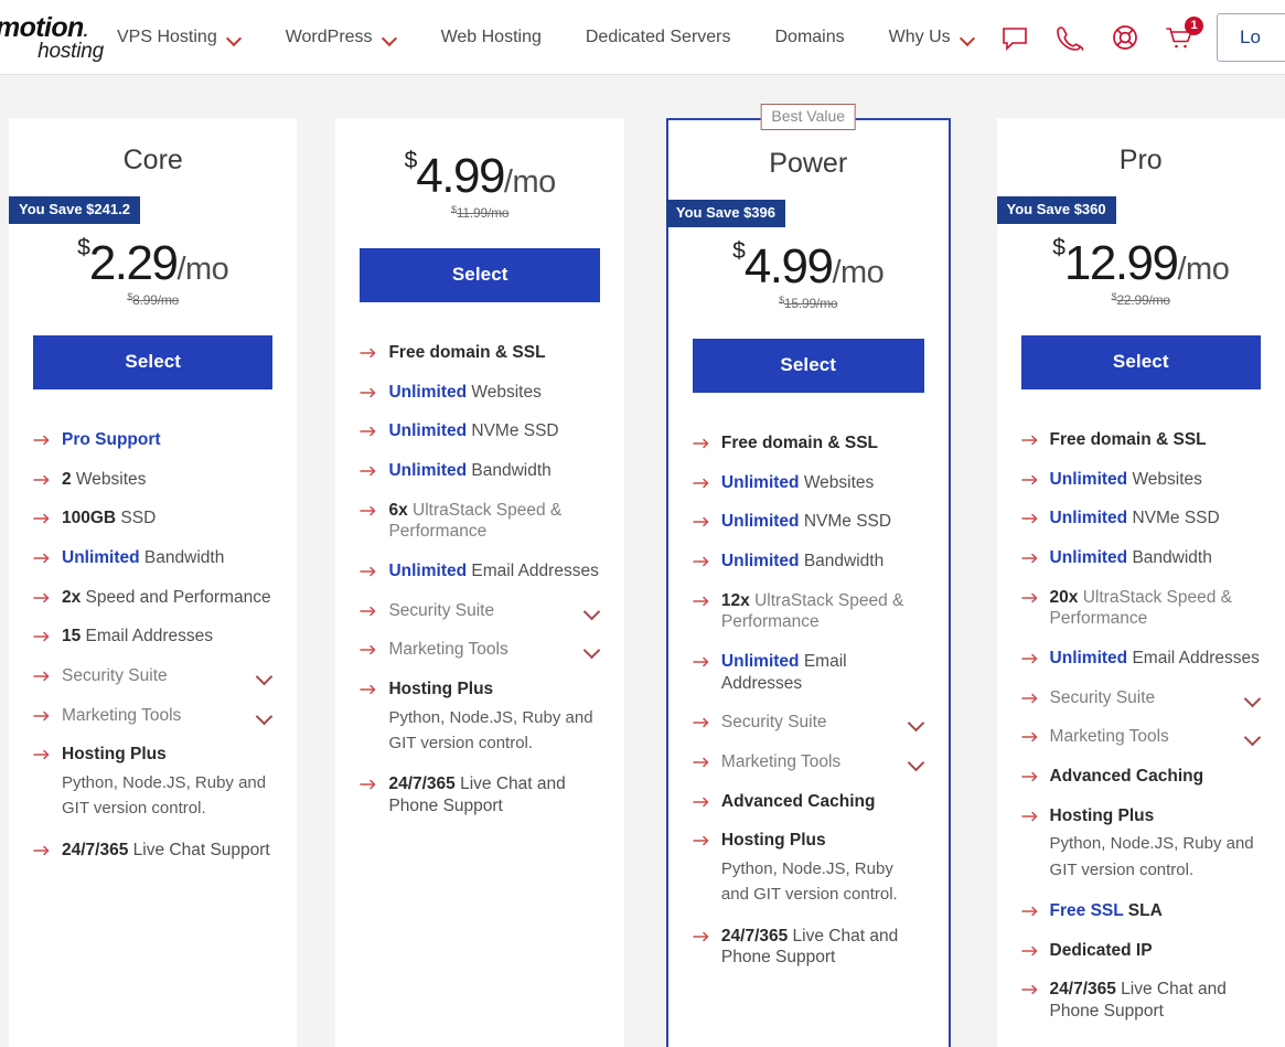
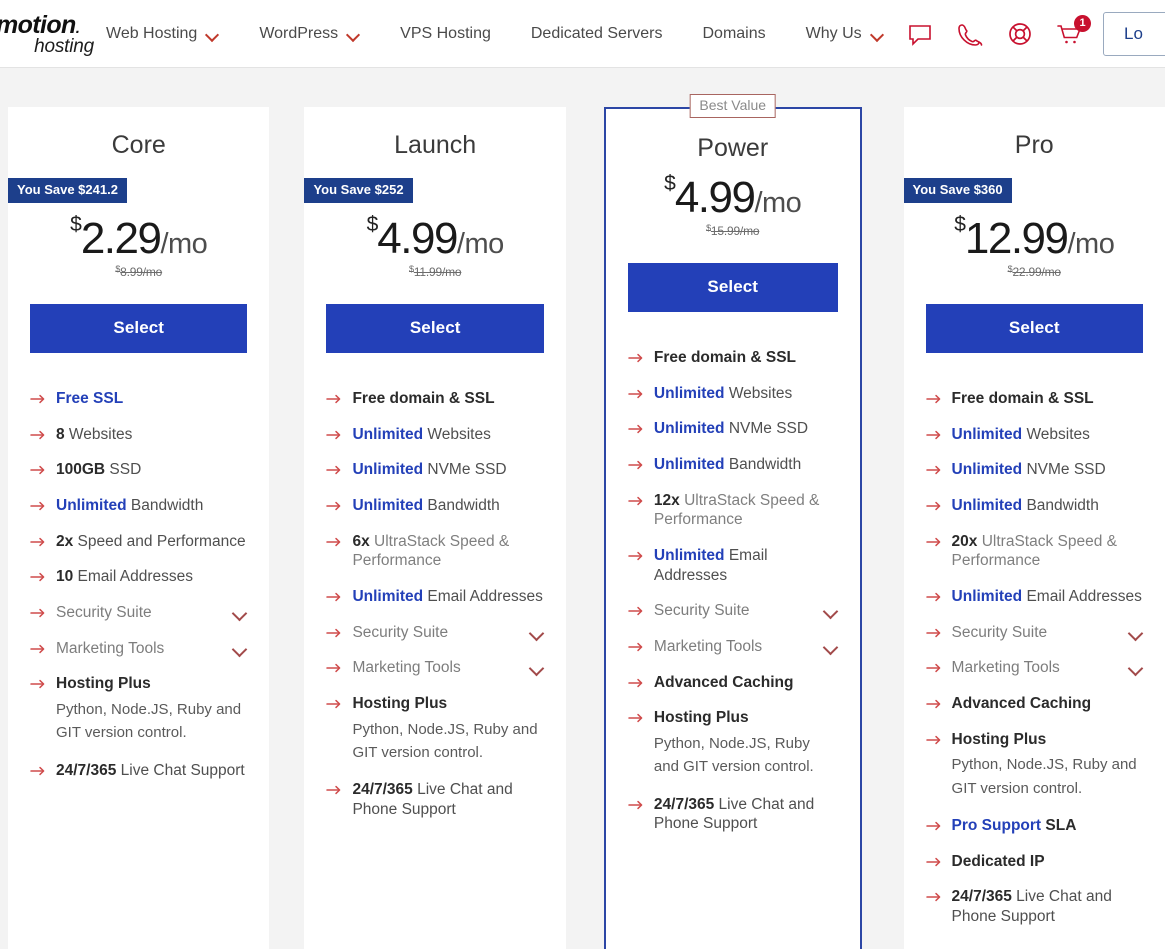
  motion.
  hosting
- VPS Hosting
+ Web Hosting
  WordPress
- Web Hosting
+ VPS Hosting
  Dedicated Servers
  Domains
  Why Us
  1
  Lo
  Core
  You Save $241.2
  $2.29/mo
  $8.99/mo
  Select
- Pro Support
+ Free SSL
- 2 Websites
+ 8 Websites
  100GB SSD
  Unlimited Bandwidth
  2x Speed and Performance
- 15 Email Addresses
+ 10 Email Addresses
  Security Suite
  Marketing Tools
  Hosting Plus
  Python, Node.JS, Ruby and GIT version control.
  24/7/365 Live Chat Support
+ Launch
+ You Save $252
  $4.99/mo
  $11.99/mo
  Select
  Free domain & SSL
  Unlimited Websites
  Unlimited NVMe SSD
  Unlimited Bandwidth
  6x UltraStack Speed & Performance
  Unlimited Email Addresses
  Security Suite
  Marketing Tools
  Hosting Plus
  Python, Node.JS, Ruby and GIT version control.
  24/7/365 Live Chat and Phone Support
  Best Value
  Power
- You Save $396
  $4.99/mo
  $15.99/mo
  Select
  Free domain & SSL
  Unlimited Websites
  Unlimited NVMe SSD
  Unlimited Bandwidth
  12x UltraStack Speed & Performance
  Unlimited Email Addresses
  Security Suite
  Marketing Tools
  Advanced Caching
  Hosting Plus
  Python, Node.JS, Ruby and GIT version control.
  24/7/365 Live Chat and Phone Support
  Pro
  You Save $360
  $12.99/mo
  $22.99/mo
  Select
  Free domain & SSL
  Unlimited Websites
  Unlimited NVMe SSD
  Unlimited Bandwidth
  20x UltraStack Speed & Performance
  Unlimited Email Addresses
  Security Suite
  Marketing Tools
  Advanced Caching
  Hosting Plus
  Python, Node.JS, Ruby and GIT version control.
- Free SSL SLA
+ Pro Support SLA
  Dedicated IP
  24/7/365 Live Chat and Phone Support
